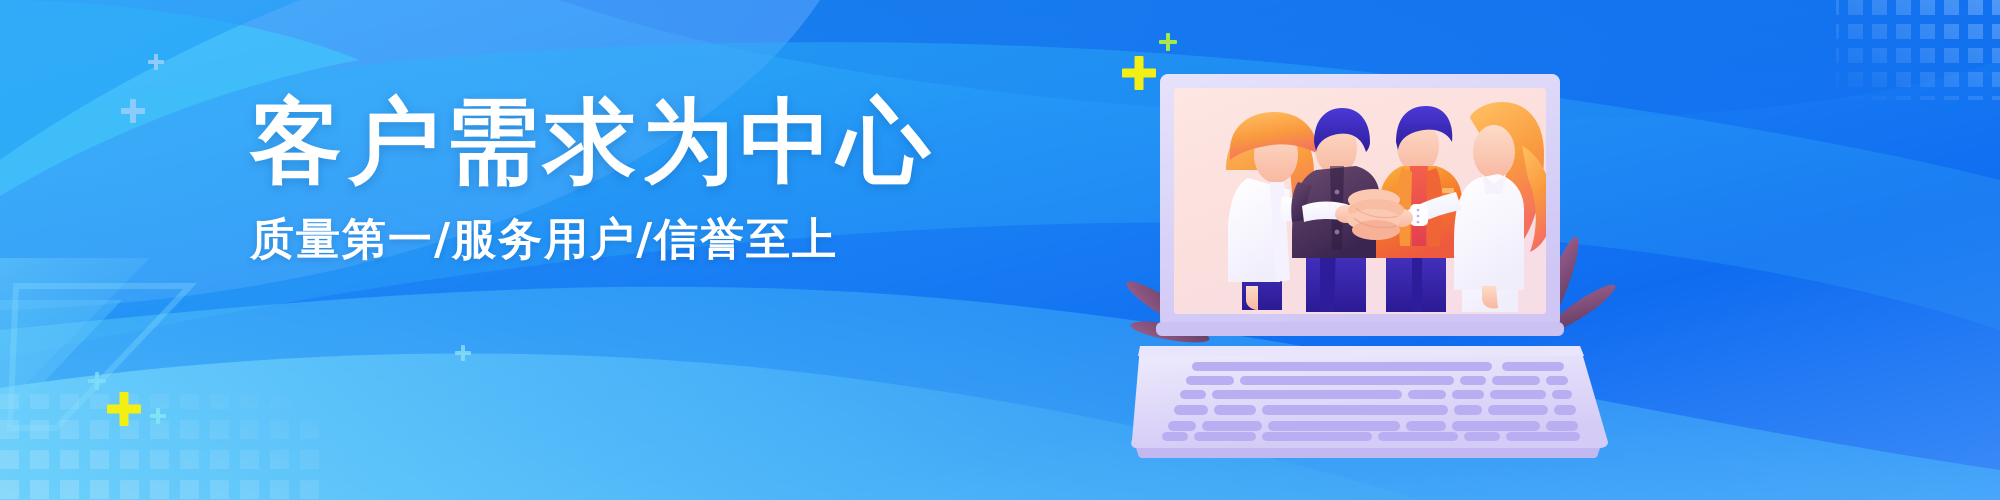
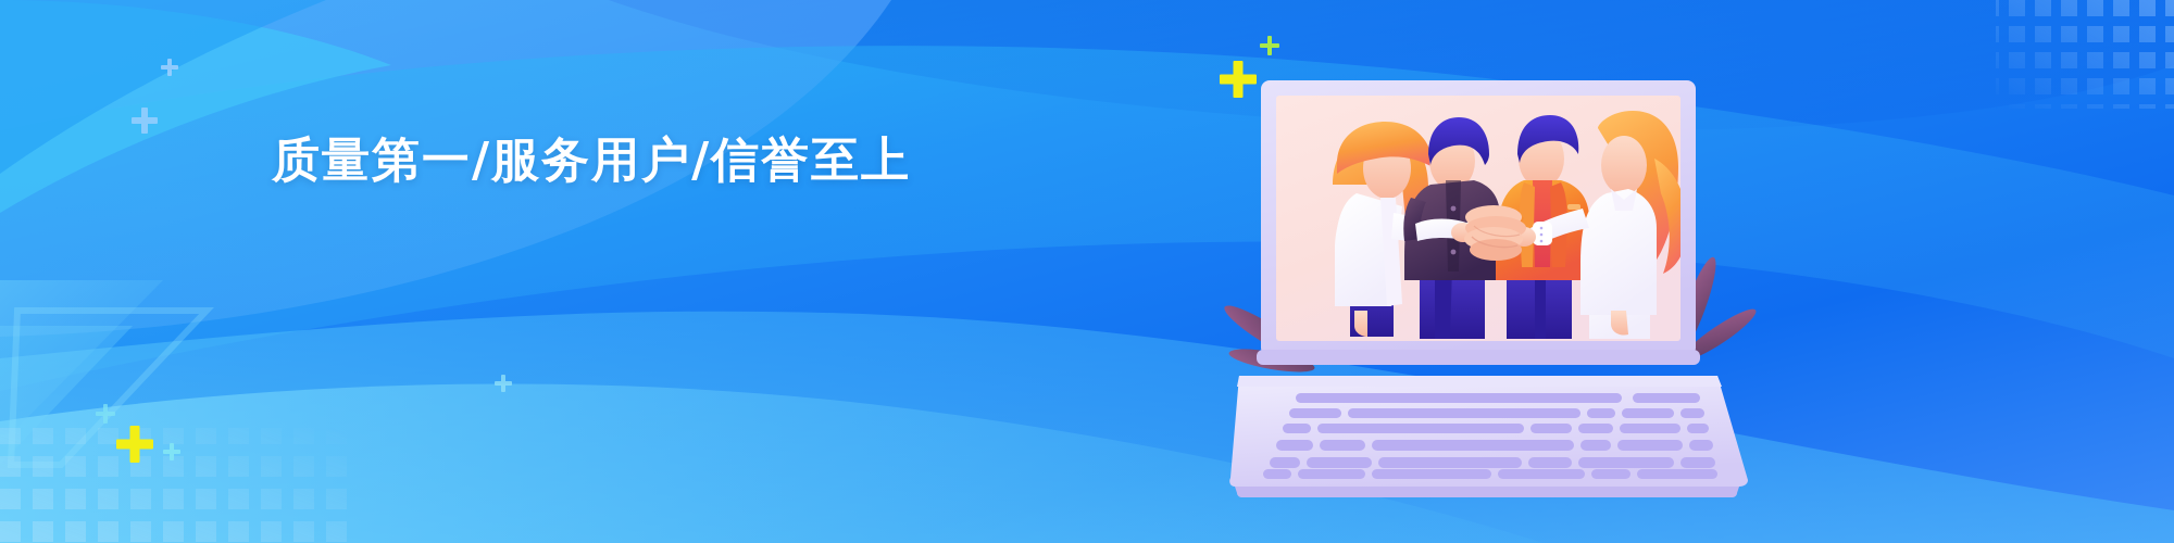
- 客户需求为中心
  质量第一/服务用户/信誉至上
